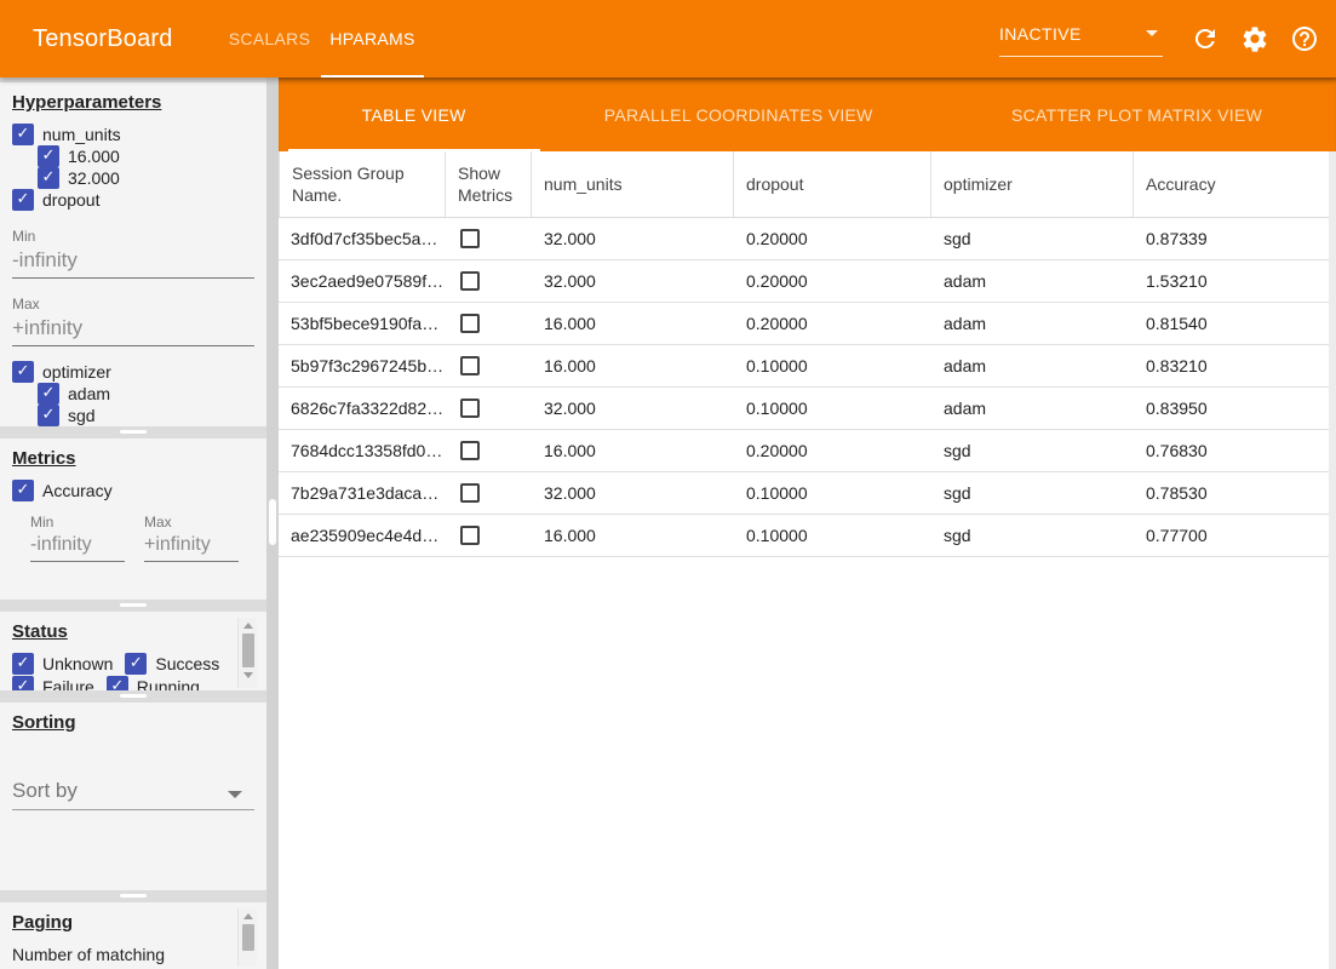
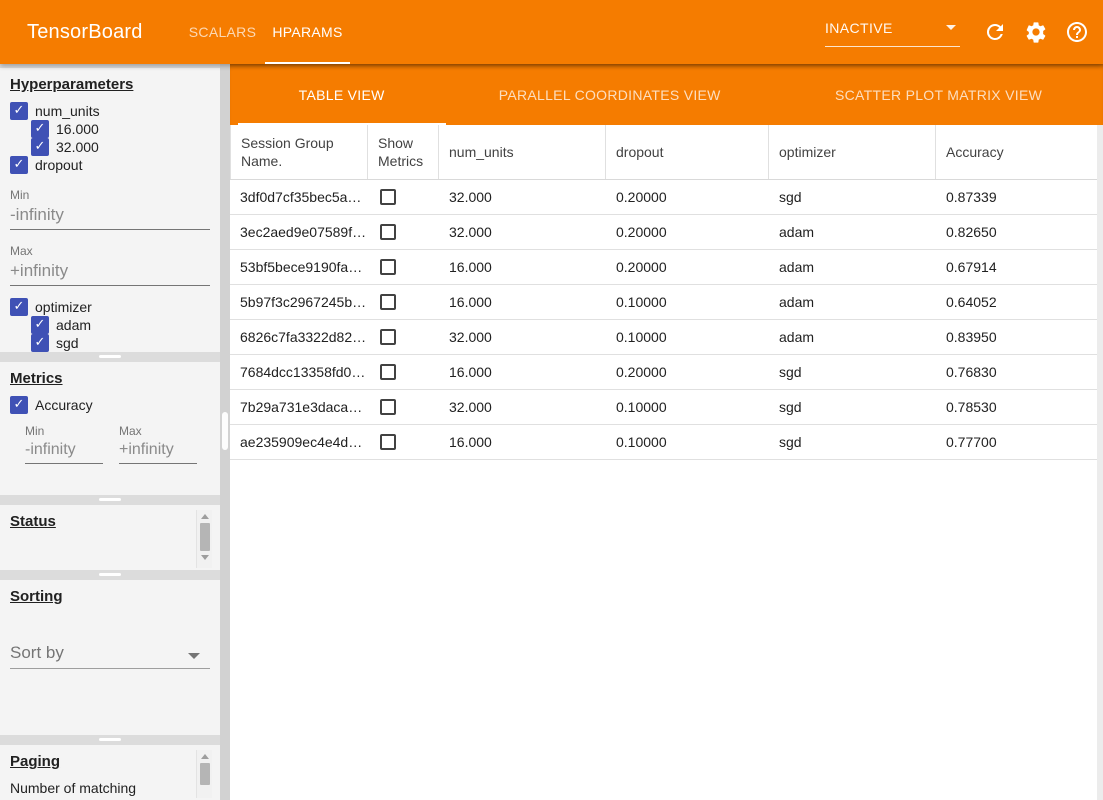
  TensorBoard
  SCALARS
  HPARAMS
  INACTIVE
  Hyperparameters
  num_units
  16.000
  32.000
  dropout
  Min
  -infinity
  Max
  +infinity
  optimizer
  adam
  sgd
  Metrics
  Accuracy
  Min
  -infinity
  Max
  +infinity
  Status
- Unknown
- Success
- Failure
- Running
  Sorting
  Sort by
  Paging
  TABLE VIEW
  PARALLEL COORDINATES VIEW
  SCATTER PLOT MATRIX VIEW
  Session Group Name.
  Show Metrics
  num_units
  dropout
  optimizer
  Accuracy
  3df0d7cf35bec5a…
  32.000
  0.20000
  sgd
  0.87339
  3ec2aed9e07589f…
  32.000
  0.20000
  adam
- 1.53210
+ 0.82650
  53bf5bece9190fa…
  16.000
  0.20000
  adam
- 0.81540
+ 0.67914
  5b97f3c2967245b…
  16.000
  0.10000
  adam
- 0.83210
+ 0.64052
  6826c7fa3322d82…
  32.000
  0.10000
  adam
  0.83950
  7684dcc13358fd0…
  16.000
  0.20000
  sgd
  0.76830
  7b29a731e3daca…
  32.000
  0.10000
  sgd
  0.78530
  ae235909ec4e4d…
  16.000
  0.10000
  sgd
  0.77700
